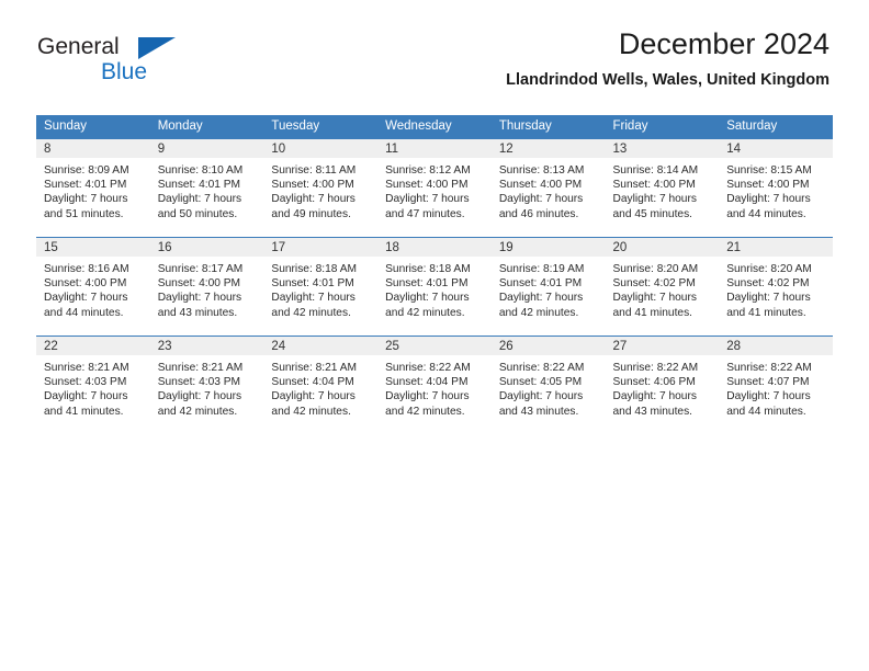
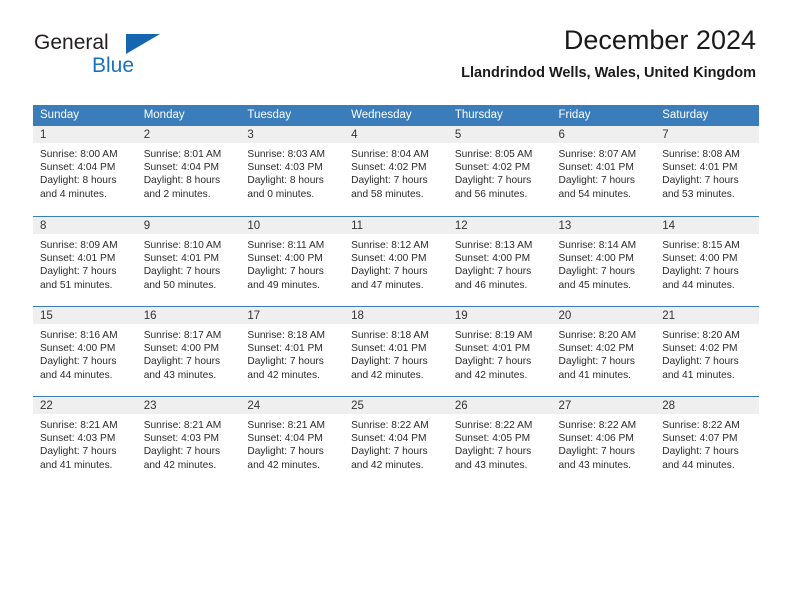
  General
  Blue
  December 2024
  Llandrindod Wells, Wales, United Kingdom
  Sunday	Monday	Tuesday	Wednesday	Thursday	Friday	Saturday
+ 1Sunrise: 8:00 AMSunset: 4:04 PMDaylight: 8 hours and 4 minutes.	2Sunrise: 8:01 AMSunset: 4:04 PMDaylight: 8 hours and 2 minutes.	3Sunrise: 8:03 AMSunset: 4:03 PMDaylight: 8 hours and 0 minutes.	4Sunrise: 8:04 AMSunset: 4:02 PMDaylight: 7 hours and 58 minutes.	5Sunrise: 8:05 AMSunset: 4:02 PMDaylight: 7 hours and 56 minutes.	6Sunrise: 8:07 AMSunset: 4:01 PMDaylight: 7 hours and 54 minutes.	7Sunrise: 8:08 AMSunset: 4:01 PMDaylight: 7 hours and 53 minutes.
  8Sunrise: 8:09 AMSunset: 4:01 PMDaylight: 7 hours and 51 minutes.	9Sunrise: 8:10 AMSunset: 4:01 PMDaylight: 7 hours and 50 minutes.	10Sunrise: 8:11 AMSunset: 4:00 PMDaylight: 7 hours and 49 minutes.	11Sunrise: 8:12 AMSunset: 4:00 PMDaylight: 7 hours and 47 minutes.	12Sunrise: 8:13 AMSunset: 4:00 PMDaylight: 7 hours and 46 minutes.	13Sunrise: 8:14 AMSunset: 4:00 PMDaylight: 7 hours and 45 minutes.	14Sunrise: 8:15 AMSunset: 4:00 PMDaylight: 7 hours and 44 minutes.
  15Sunrise: 8:16 AMSunset: 4:00 PMDaylight: 7 hours and 44 minutes.	16Sunrise: 8:17 AMSunset: 4:00 PMDaylight: 7 hours and 43 minutes.	17Sunrise: 8:18 AMSunset: 4:01 PMDaylight: 7 hours and 42 minutes.	18Sunrise: 8:18 AMSunset: 4:01 PMDaylight: 7 hours and 42 minutes.	19Sunrise: 8:19 AMSunset: 4:01 PMDaylight: 7 hours and 42 minutes.	20Sunrise: 8:20 AMSunset: 4:02 PMDaylight: 7 hours and 41 minutes.	21Sunrise: 8:20 AMSunset: 4:02 PMDaylight: 7 hours and 41 minutes.
  22Sunrise: 8:21 AMSunset: 4:03 PMDaylight: 7 hours and 41 minutes.	23Sunrise: 8:21 AMSunset: 4:03 PMDaylight: 7 hours and 42 minutes.	24Sunrise: 8:21 AMSunset: 4:04 PMDaylight: 7 hours and 42 minutes.	25Sunrise: 8:22 AMSunset: 4:04 PMDaylight: 7 hours and 42 minutes.	26Sunrise: 8:22 AMSunset: 4:05 PMDaylight: 7 hours and 43 minutes.	27Sunrise: 8:22 AMSunset: 4:06 PMDaylight: 7 hours and 43 minutes.	28Sunrise: 8:22 AMSunset: 4:07 PMDaylight: 7 hours and 44 minutes.
